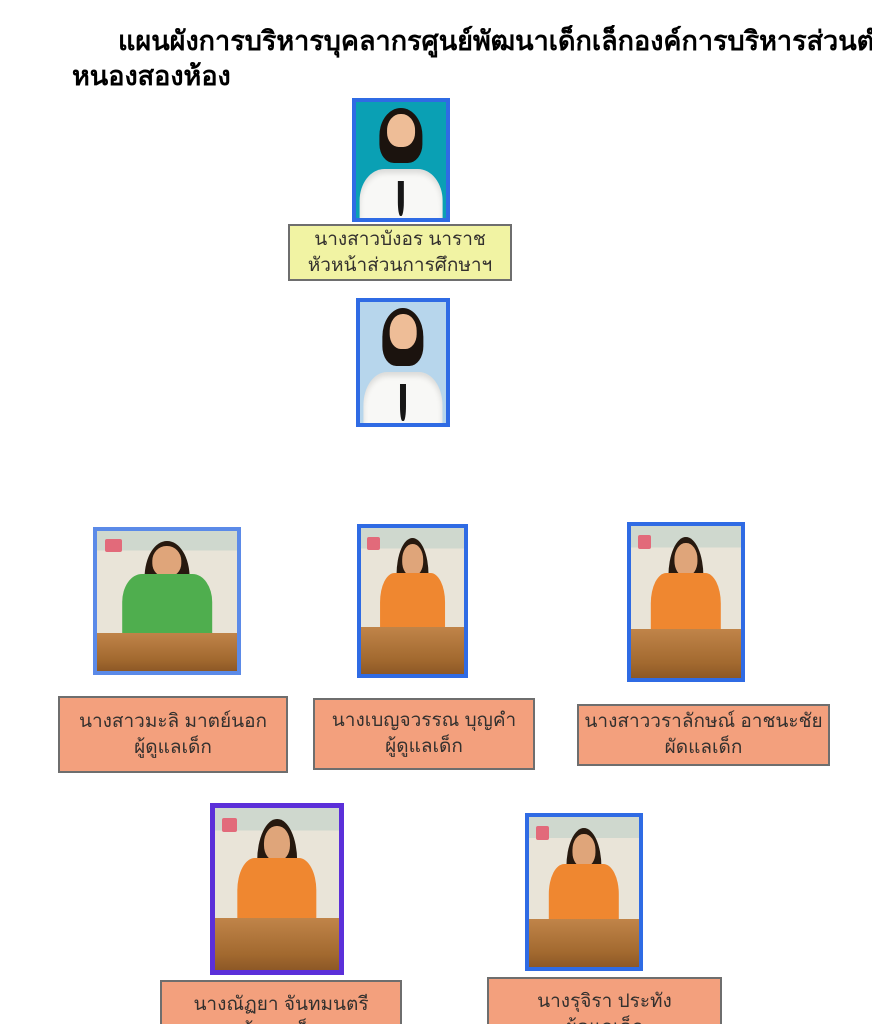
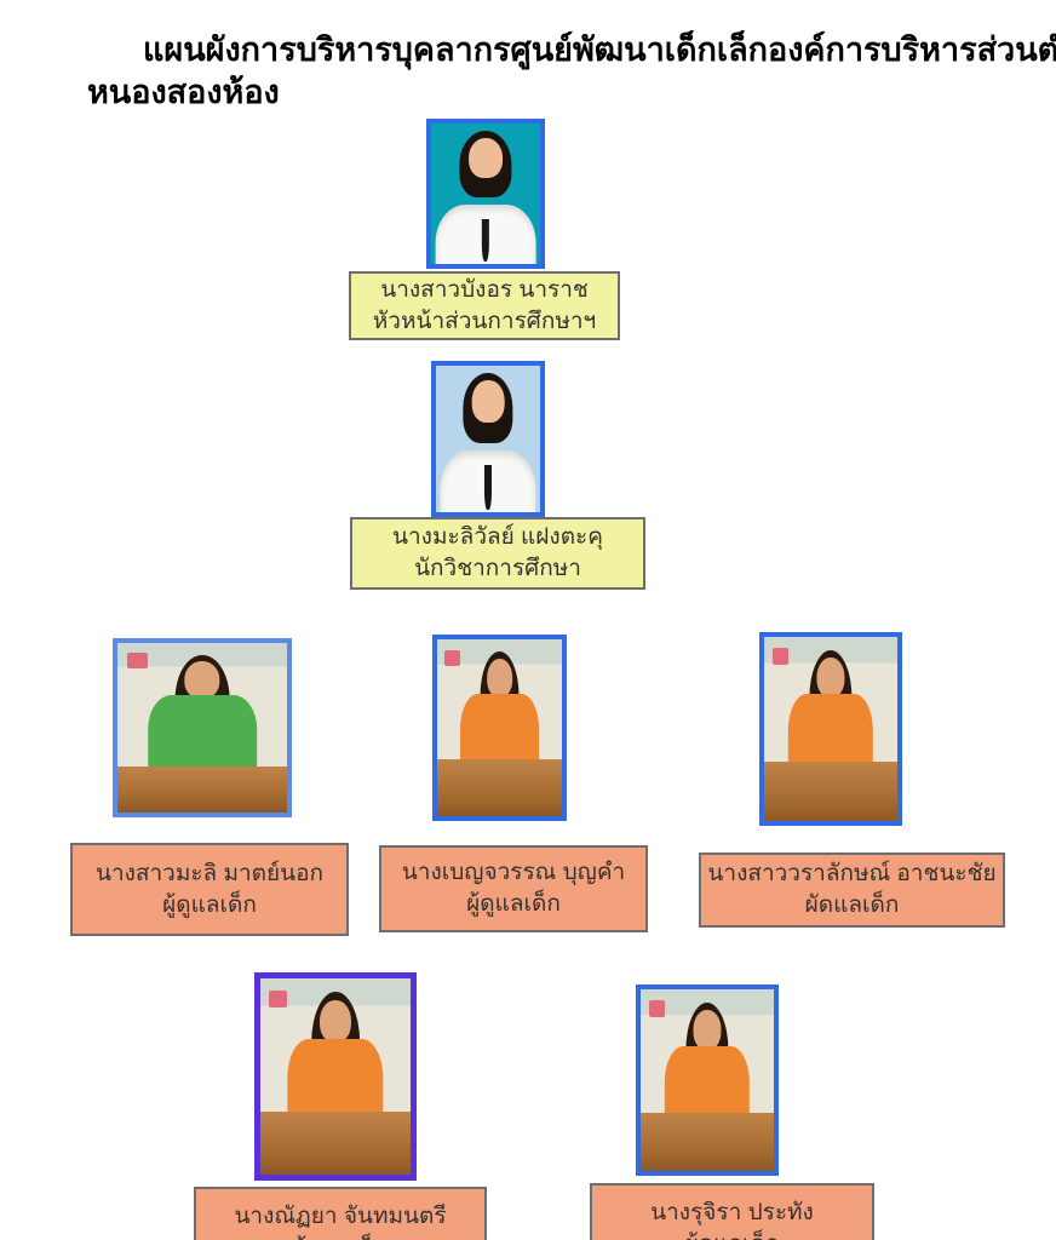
  แผนผังการบริหารบุคลากรศูนย์พัฒนาเด็กเล็กองค์การบริหารส่วน
  หนองสองห้อง
  นางสาวบังอร นาราช
  หัวหน้าส่วนการศึกษาฯ
+ นางมะลิวัลย์ แฝงตะคุ
+ นักวิชาการศึกษา
  นางสาวมะลิ มาตย์นอก
  ผู้ดูแลเด็ก
  นางเบญจวรรณ บุญคำ
  ผู้ดูแลเด็ก
  นางสาววราลักษณ์ อาชนะชัย
  ผัดแลเด็ก
  นางณัฏยา จันทมนตรี
  นางรุจิรา ประทัง
